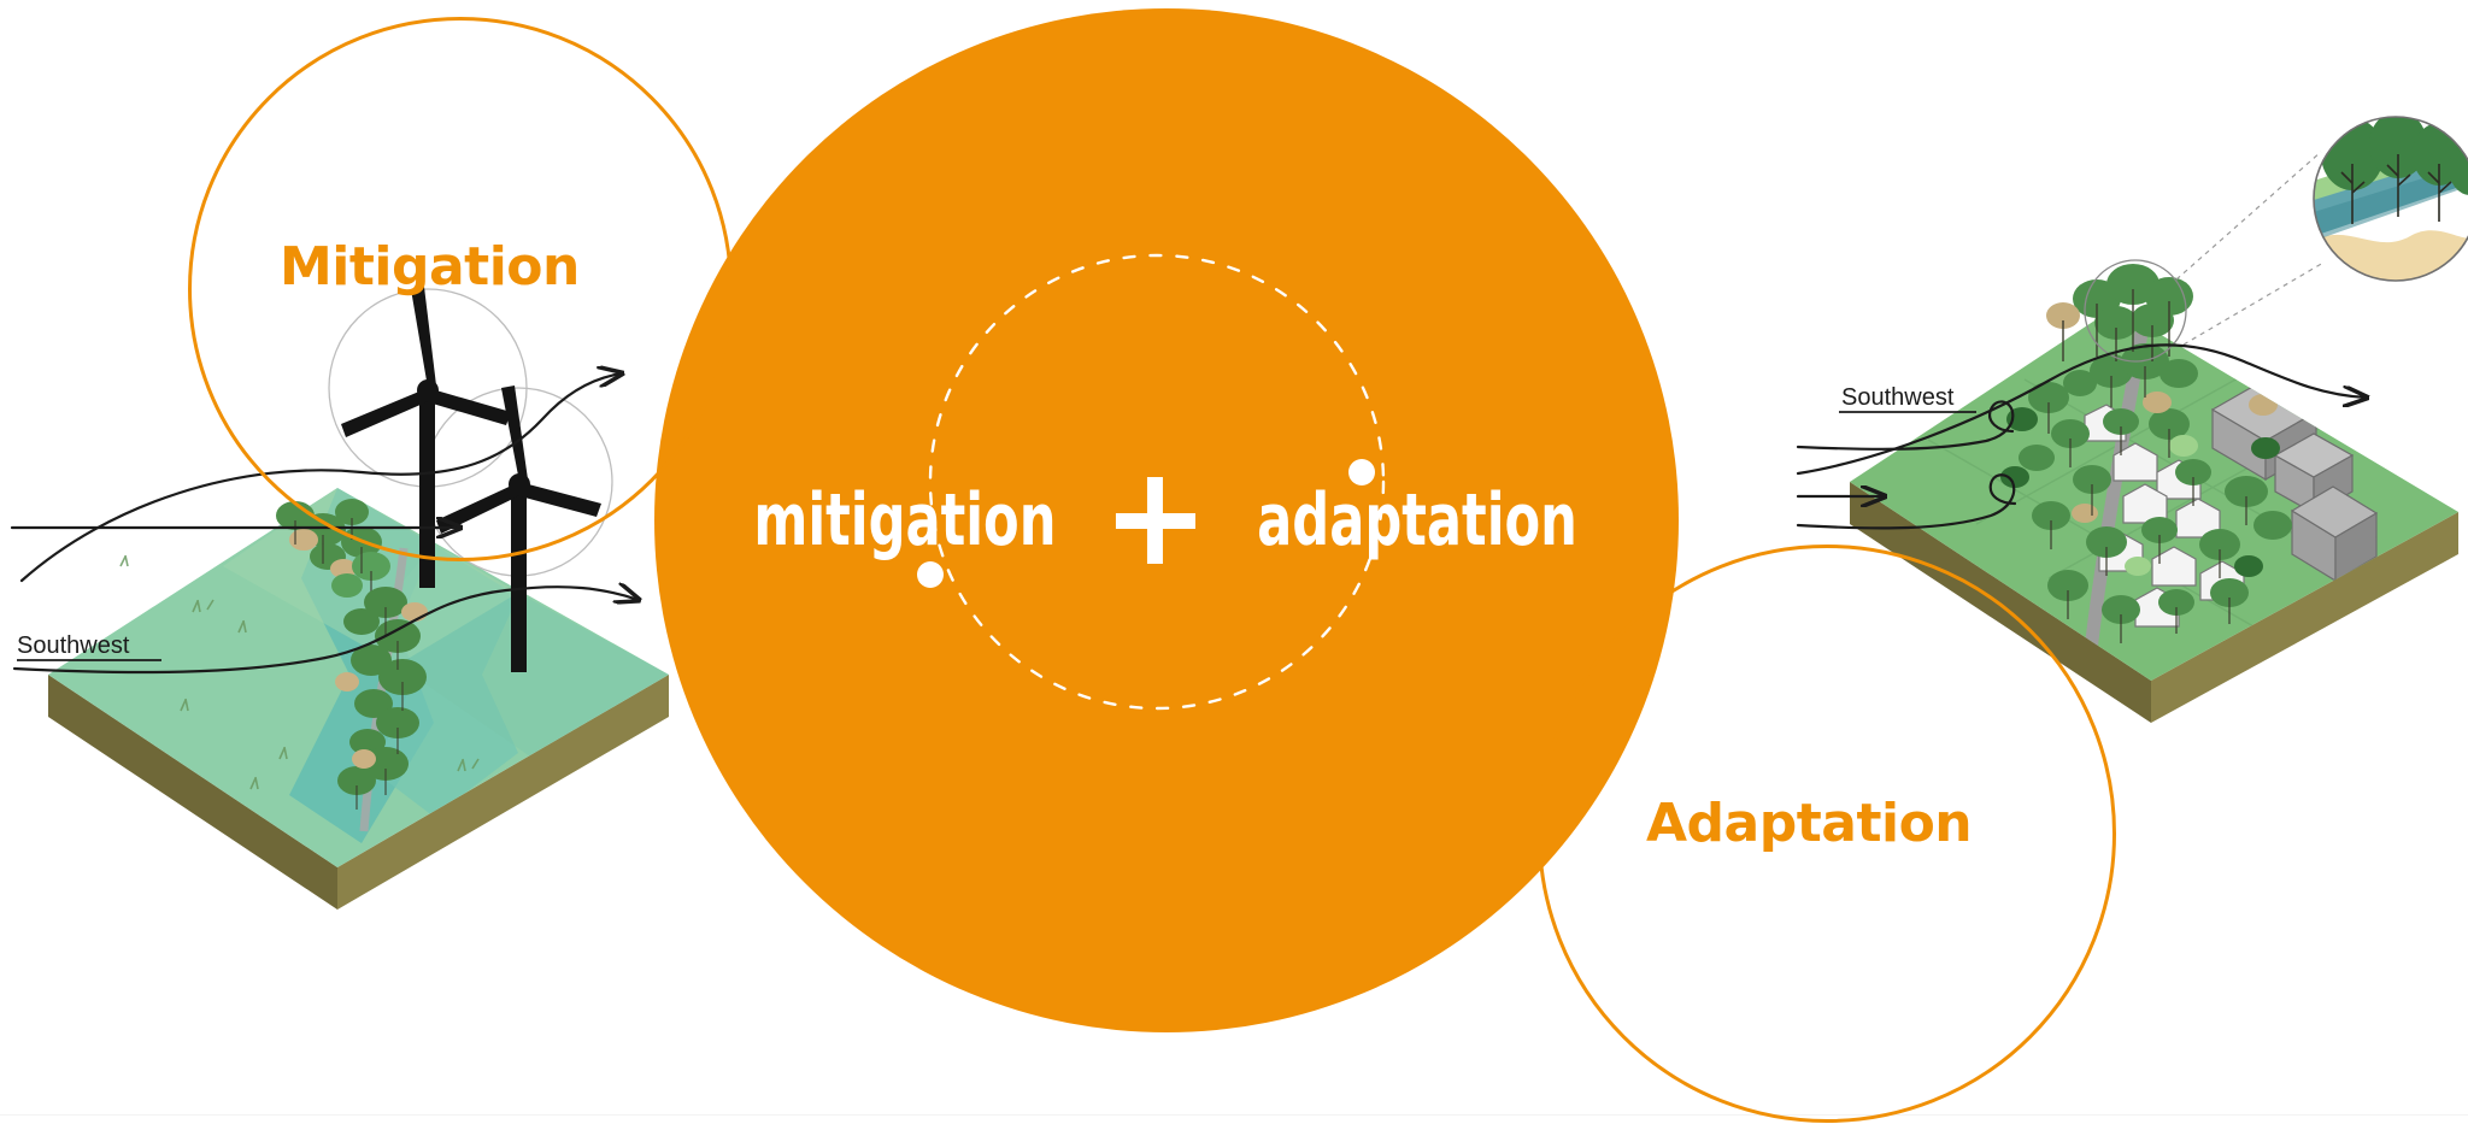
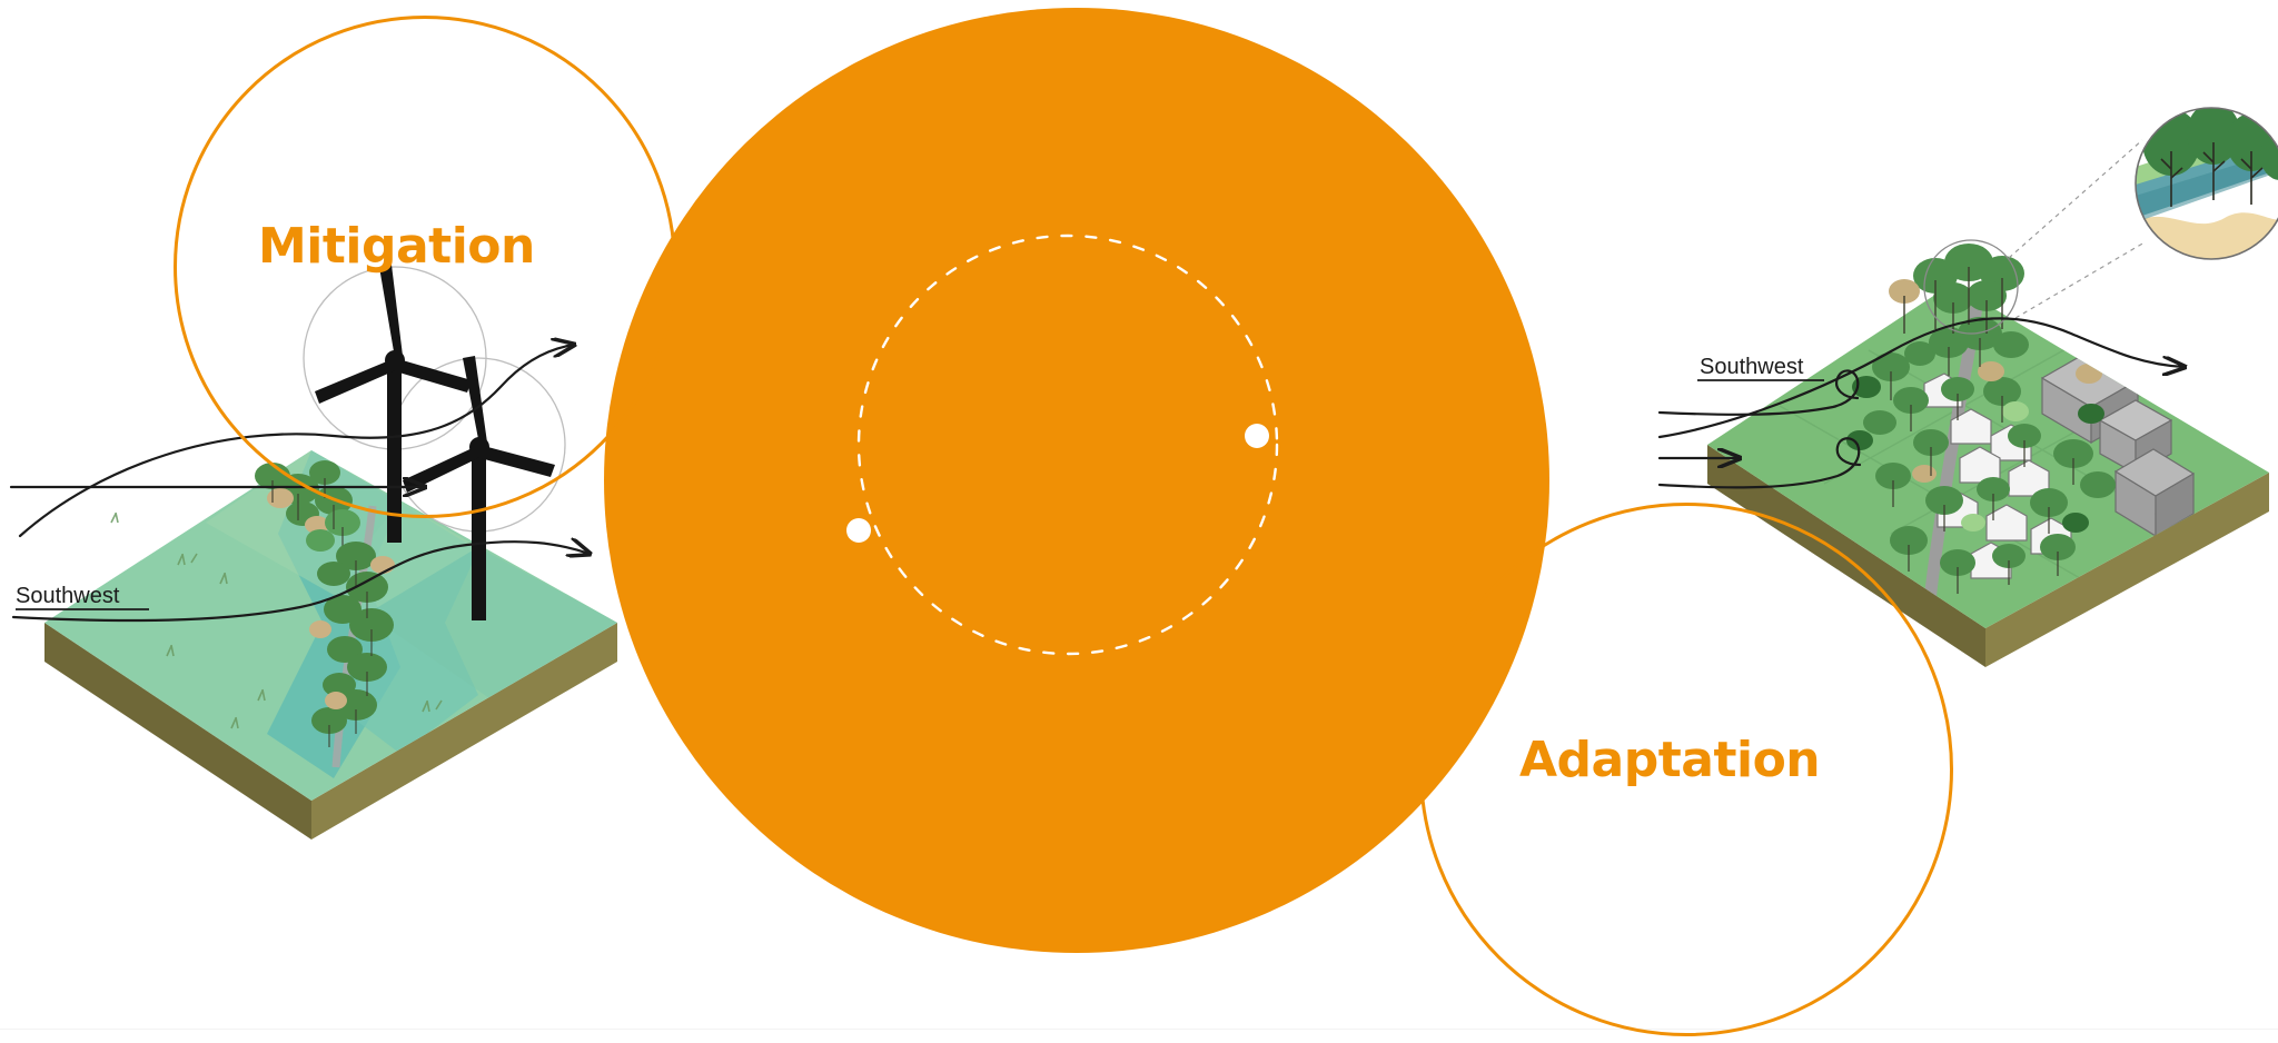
  Southwest
  Southwest
- mitigation
- adaptation
  Mitigation
  Adaptation
